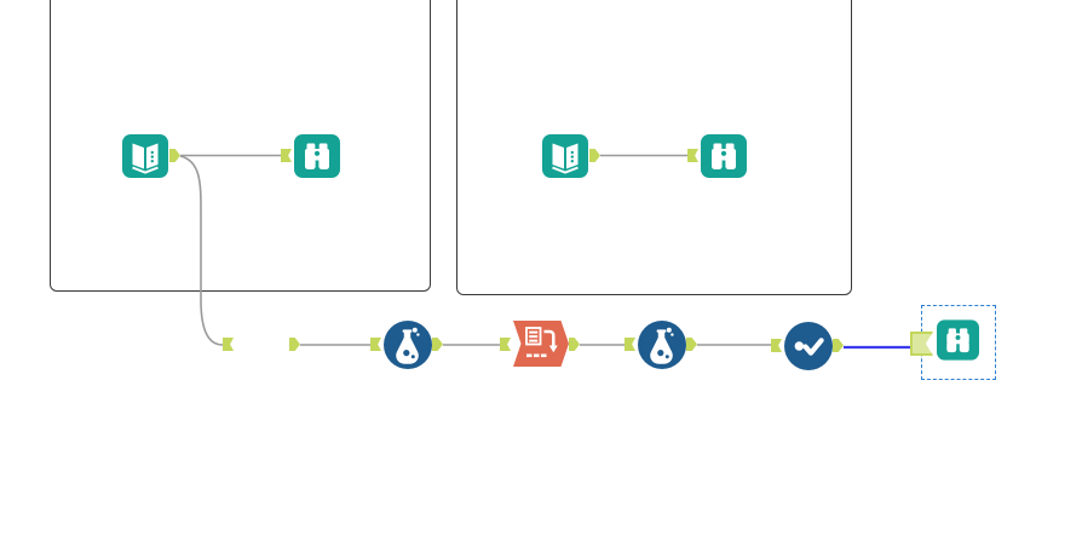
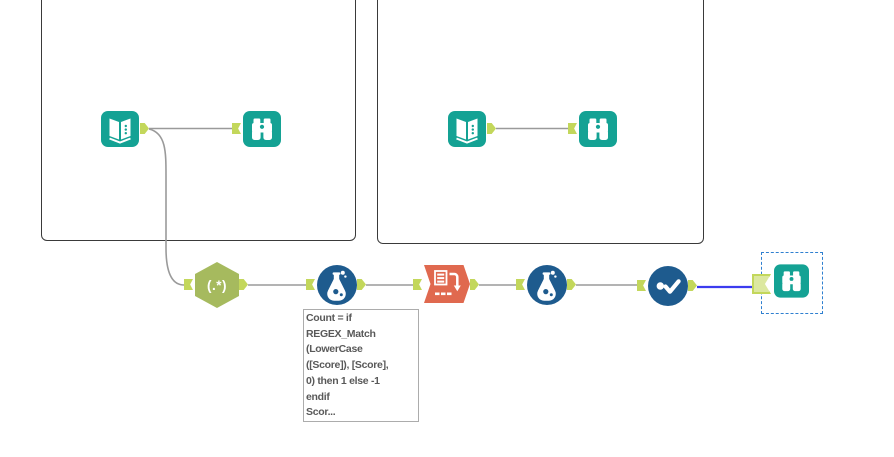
+ (.*)
+ Count = if
+ REGEX_Match
+ (LowerCase
+ ([Score]), [Score],
+ 0) then 1 else -1
+ endif
+ Scor...
